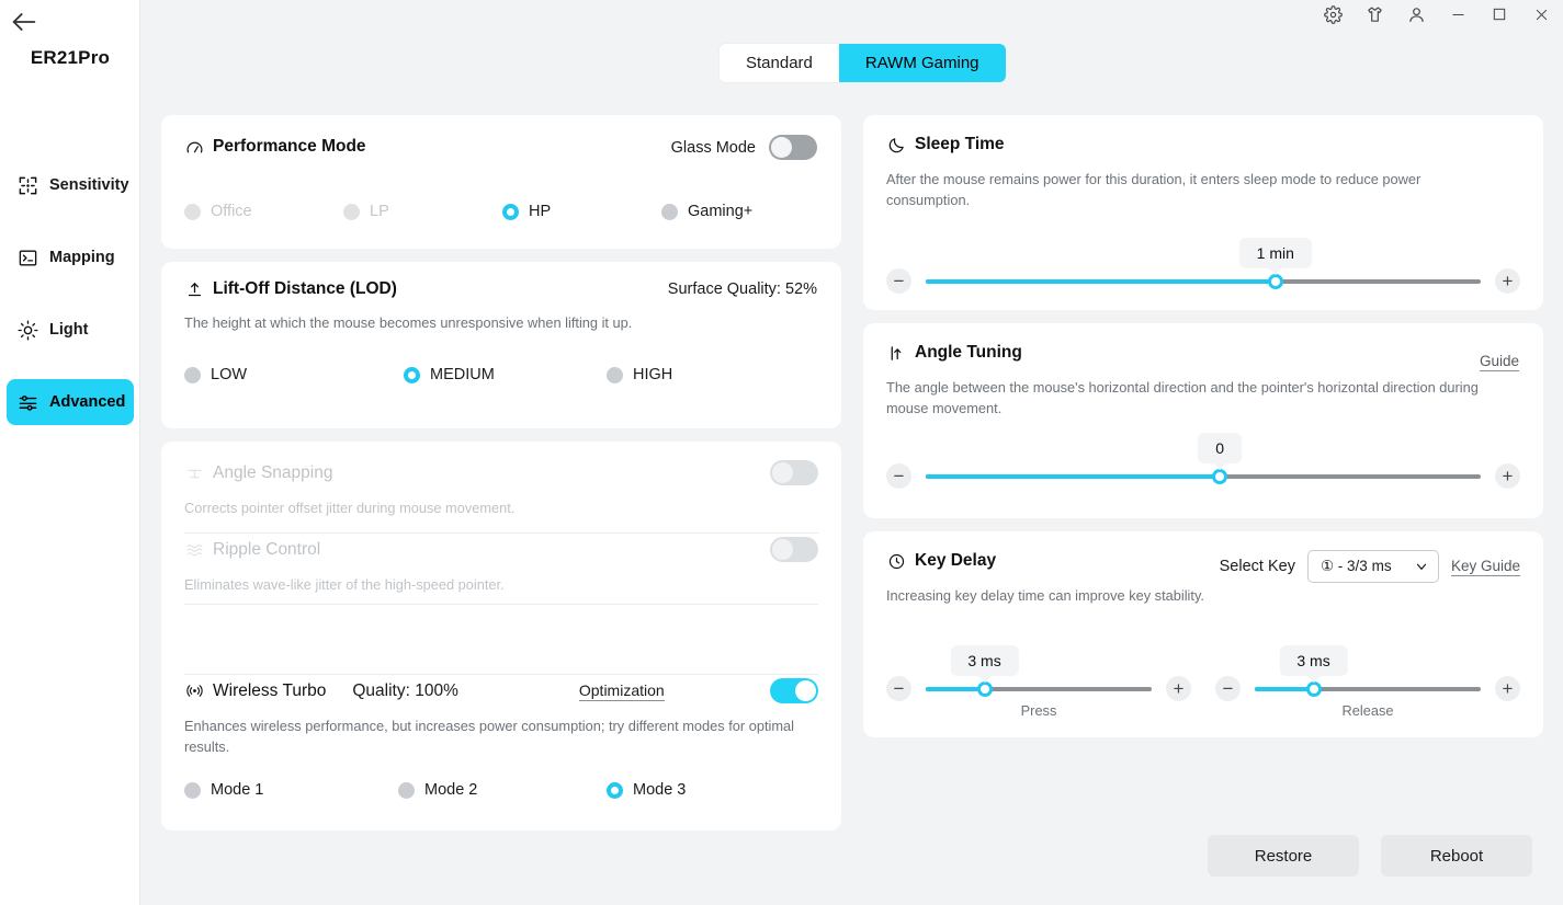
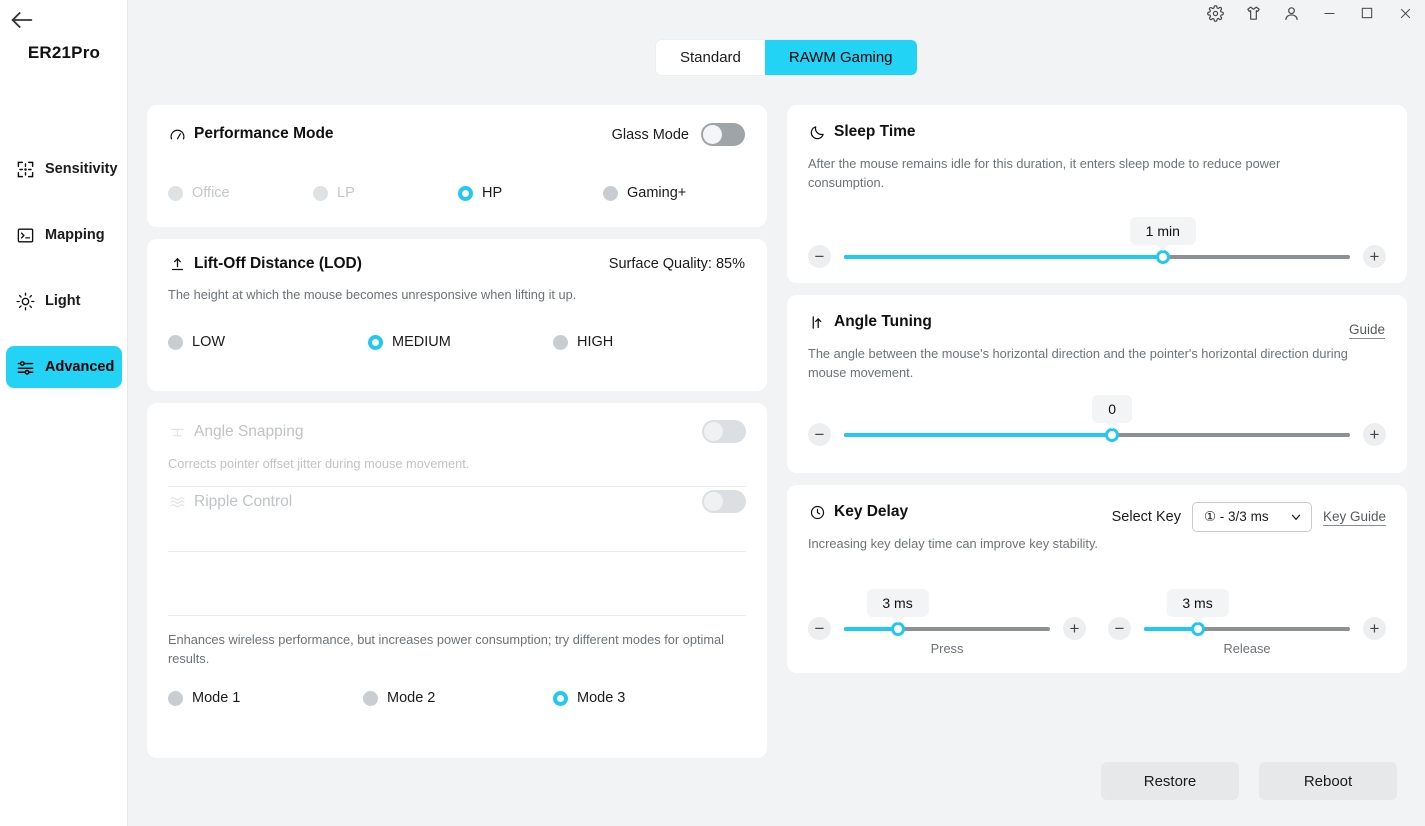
  ER21Pro
  Sensitivity
  Mapping
  Light
  Advanced
  Standard
  RAWM Gaming
  Performance Mode
  Glass Mode
  Office
  LP
  HP
  Gaming+
  Lift-Off Distance (LOD)
- Surface Quality: 52%
+ Surface Quality: 85%
  The height at which the mouse becomes unresponsive when lifting it up.
  LOW
  MEDIUM
  HIGH
  Angle Snapping
  Corrects pointer offset jitter during mouse movement.
  Ripple Control
- Eliminates wave-like jitter of the high-speed pointer.
- Wireless Turbo
- Quality: 100%
- Optimization
  Enhances wireless performance, but increases power consumption; try different modes for optimal results.
  Mode 1
  Mode 2
  Mode 3
  Sleep Time
- After the mouse remains power for this duration, it enters sleep mode to reduce power consumption.
+ After the mouse remains idle for this duration, it enters sleep mode to reduce power consumption.
  −
  1 min
  +
  Angle Tuning
  Guide
  The angle between the mouse's horizontal direction and the pointer's horizontal direction during mouse movement.
  −
  0
  +
  Key Delay
  Select Key
  ① - 3/3 ms
  Key Guide
  Increasing key delay time can improve key stability.
  −
  3 ms
  Press
  +
  −
  3 ms
  Release
  +
  Restore
  Reboot
